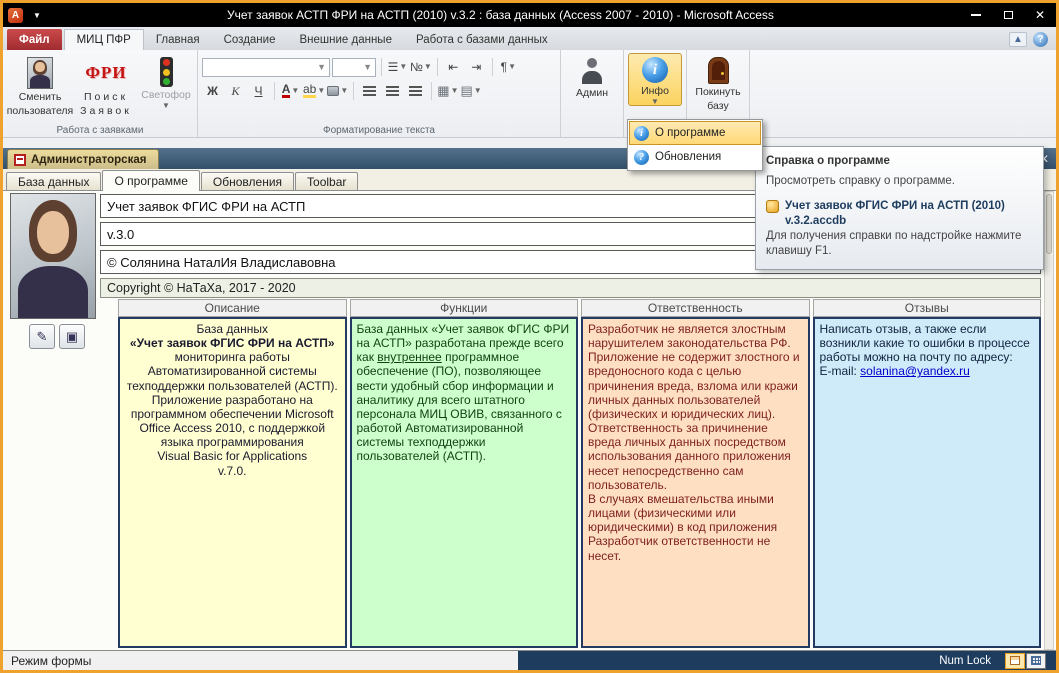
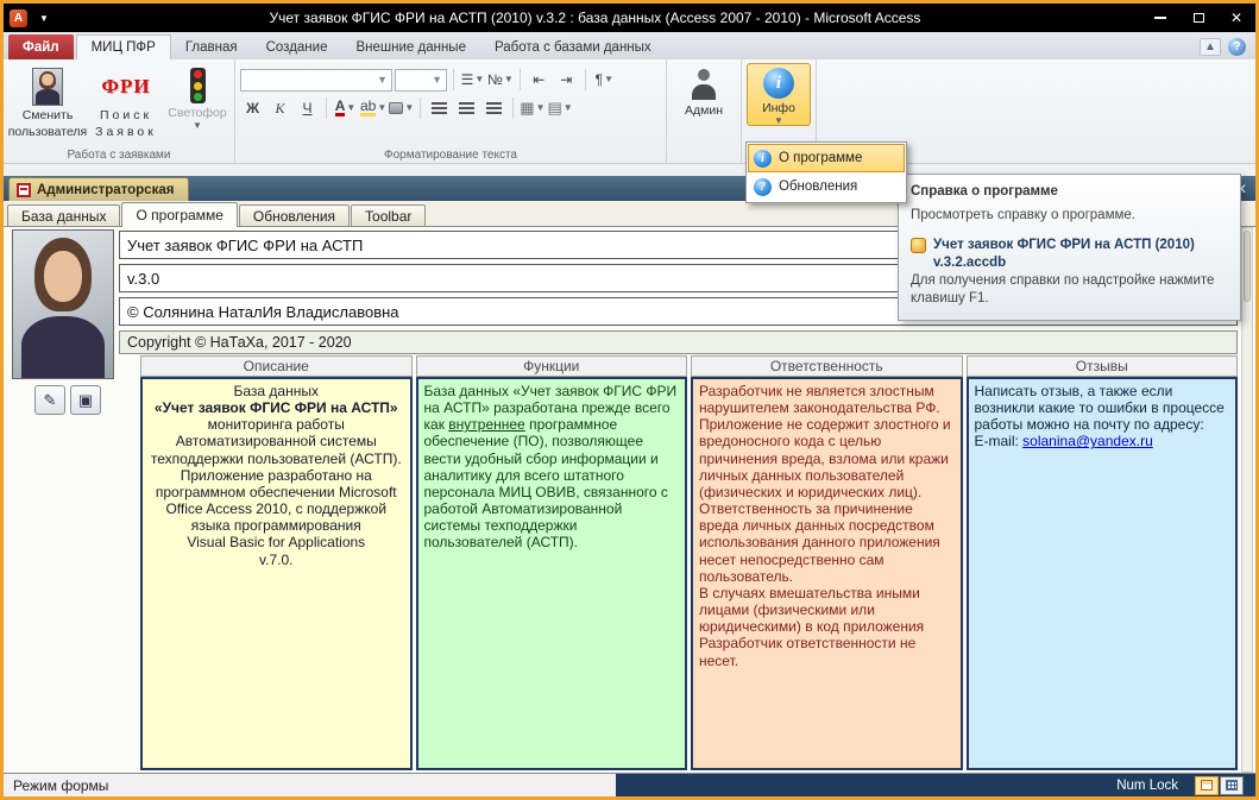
  A
  ▼
- Учет заявок АСТП ФРИ на АСТП (2010) v.3.2 : база данных (Access 2007 - 2010) - Microsoft Access
+ Учет заявок ФГИС ФРИ на АСТП (2010) v.3.2 : база данных (Access 2007 - 2010) - Microsoft Access
  ✕
  Файл
  МИЦ ПФР
  Главная
  Создание
  Внешние данные
  Работа с базами данных
  ▲
  ?
  Сменить
  пользователя
  ФРИ
  Поиск
  Заявок
  Светофор
  ▼
  Работа с заявками
  ▼
  ▼
  ☰
  ▼
  №
  ▼
  ⇤
  ⇥
  ¶
  ▼
  Ж
  К
  Ч
  А
  ▼
  ab
  ▼
  ▼
  ▦
  ▼
  ▤
  ▼
  Форматирование текста
  Админ
  i
  Инфо
  ▼
- Покинуть
- базу
  Администраторская
  База данных
  О программе
  Обновления
  Toolbar
  ✎
  ▣
  Учет заявок ФГИС ФРИ на АСТП
  v.3.0
  © Солянина НаталИя Владиславовна
  Copyright © НаТаХа, 2017 - 2020
  Описание
  Функции
  Ответственность
  Отзывы
  База данных
  «Учет заявок ФГИС ФРИ на АСТП»
  мониторинга работы Автоматизированной системы техподдержки пользователей (АСТП).
  Приложение разработано на программном обеспечении Microsoft Office Access 2010, с поддержкой языка программирования
  Visual Basic for Applications
  v.7.0.
  База данных «Учет заявок ФГИС ФРИ на АСТП» разработана прежде всего как внутреннее программное обеспечение (ПО), позволяющее вести удобный сбор информации и аналитику для всего штатного персонала МИЦ ОВИВ, связанного с работой Автоматизированной системы техподдержки пользователей (АСТП).
  Разработчик не является злостным нарушителем законодательства РФ.
  Приложение не содержит злостного и вредоносного кода с целью причинения вреда, взлома или кражи личных данных пользователей (физических и юридических лиц).
  Ответственность за причинение вреда личных данных посредством использования данного приложения несет непосредственно сам пользователь.
  В случаях вмешательства иными лицами (физическими или юридическими) в код приложения Разработчик ответственности не несет.
  Написать отзыв, а также если возникли какие то ошибки в процессе работы можно на почту по адресу:
  E-mail: solanina@yandex.ru
  Режим формы
  Num Lock
  i
  О программе
  ?
  Обновления
  Справка о программе
  Просмотреть справку о программе.
  Учет заявок ФГИС ФРИ на АСТП (2010) v.3.2.accdb
  Для получения справки по надстройке нажмите клавишу F1.
